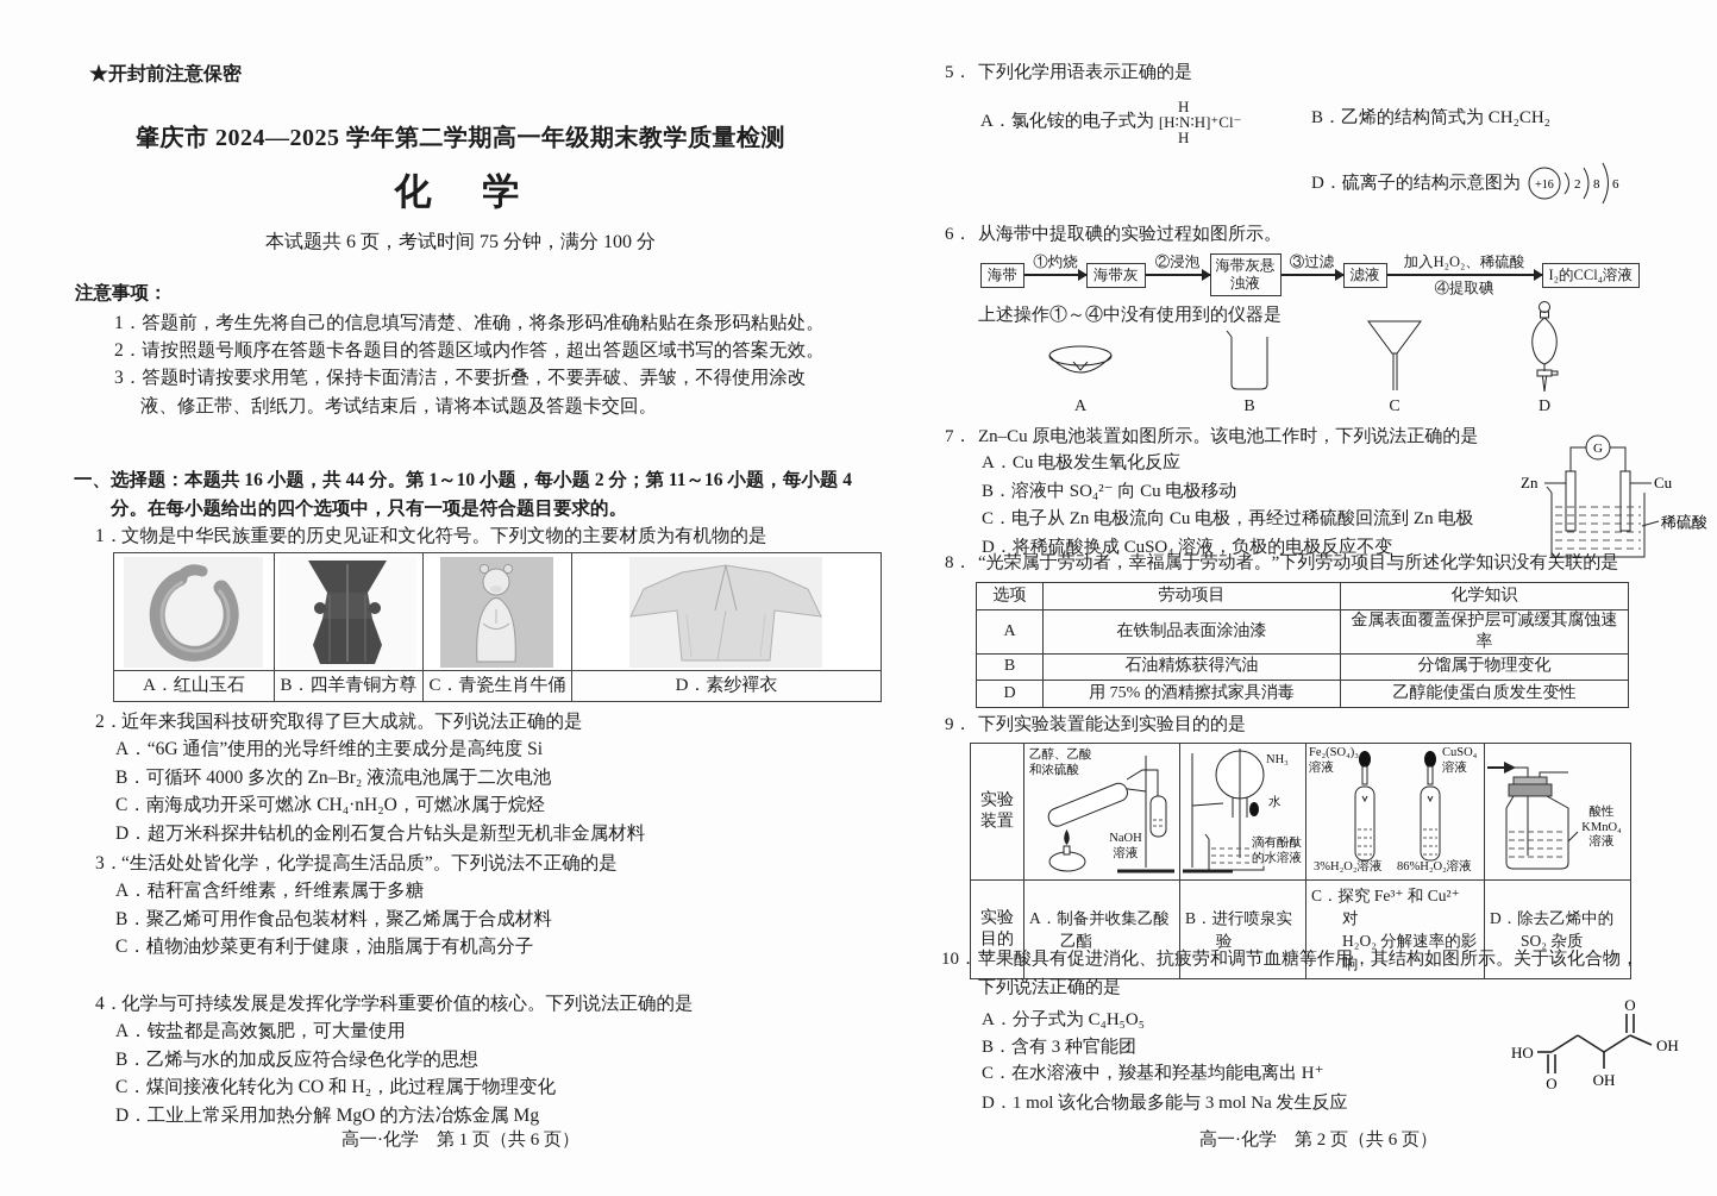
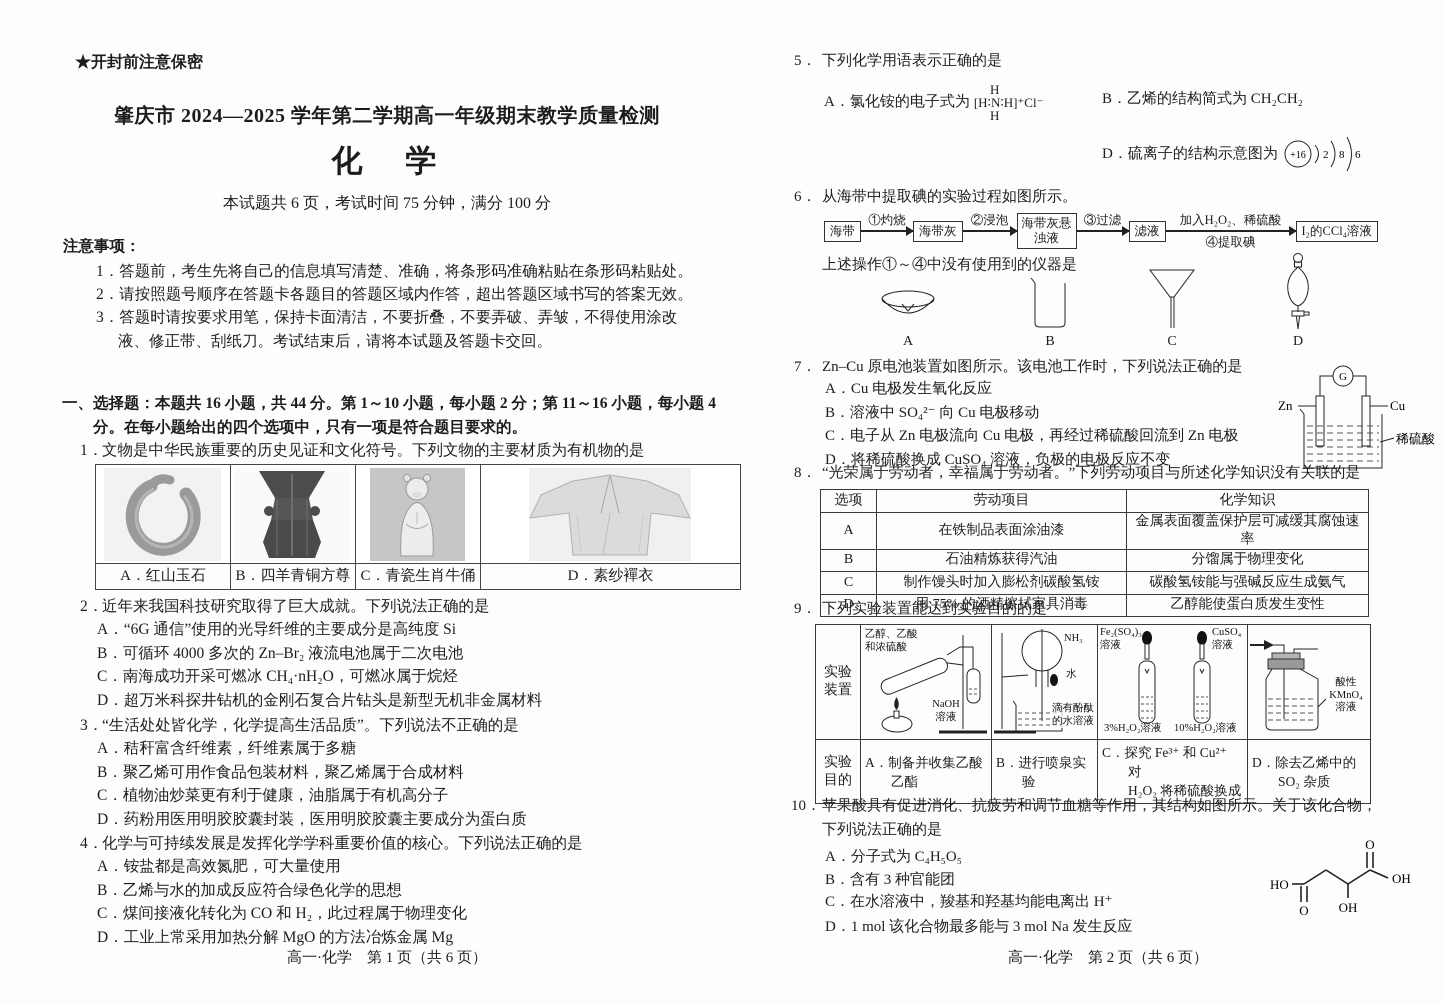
  ★开封前注意保密
  肇庆市 2024—2025 学年第二学期高一年级期末教学质量检测
  化 学
  本试题共 6 页，考试时间 75 分钟，满分 100 分
  注意事项：
  1．答题前，考生先将自己的信息填写清楚、准确，将条形码准确粘贴在条形码粘贴处。
  2．请按照题号顺序在答题卡各题目的答题区域内作答，超出答题区域书写的答案无效。
  3．答题时请按要求用笔，保持卡面清洁，不要折叠，不要弄破、弄皱，不得使用涂改液、修正带、刮纸刀。考试结束后，请将本试题及答题卡交回。
  一、选择题：本题共 16 小题，共 44 分。第 1～10 小题，每小题 2 分；第 11～16 小题，每小题 4 分。在每小题给出的四个选项中，只有一项是符合题目要求的。
  1．
  文物是中华民族重要的历史见证和文化符号。下列文物的主要材质为有机物的是
  A．红山玉石	B．四羊青铜方尊	C．青瓷生肖牛俑	D．素纱襌衣
  2．
  近年来我国科技研究取得了巨大成就。下列说法正确的是
  A．“6G 通信”使用的光导纤维的主要成分是高纯度 Si
  B．可循环 4000 多次的 Zn–Br₂ 液流电池属于二次电池
  C．南海成功开采可燃冰 CH₄·nH₂O，可燃冰属于烷烃
  D．超万米科探井钻机的金刚石复合片钻头是新型无机非金属材料
  3．
  “生活处处皆化学，化学提高生活品质”。下列说法不正确的是
  A．秸秆富含纤维素，纤维素属于多糖
  B．聚乙烯可用作食品包装材料，聚乙烯属于合成材料
  C．植物油炒菜更有利于健康，油脂属于有机高分子
+ D．药粉用医用明胶胶囊封装，医用明胶胶囊主要成分为蛋白质
  4．
  化学与可持续发展是发挥化学学科重要价值的核心。下列说法正确的是
  A．铵盐都是高效氮肥，可大量使用
  B．乙烯与水的加成反应符合绿色化学的思想
  C．煤间接液化转化为 CO 和 H₂，此过程属于物理变化
  D．工业上常采用加热分解 MgO 的方法冶炼金属 Mg
  高一·化学 第 1 页（共 6 页）
  5．
  下列化学用语表示正确的是
  A．氯化铵的电子式为
  H
  [H∶N∶H]⁺Cl⁻
  H
  B．乙烯的结构简式为 CH₂CH₂
  D．硫离子的结构示意图为
  +16
  2
  8
  6
  6．
  从海带中提取碘的实验过程如图所示。
  海带
  ①灼烧
  海带灰
  ②浸泡
  海带灰悬浊液
  ③过滤
  滤液
  加入H₂O₂、稀硫酸
  ④提取碘
  I₂的CCl₄溶液
  上述操作①～④中没有使用到的仪器是
  A
  B
  C
  D
  7．
  Zn–Cu 原电池装置如图所示。该电池工作时，下列说法正确的是
  A．Cu 电极发生氧化反应
  B．溶液中 SO₄²⁻ 向 Cu 电极移动
  C．电子从 Zn 电极流向 Cu 电极，再经过稀硫酸回流到 Zn 电极
  D．将稀硫酸换成 CuSO₄ 溶液，负极的电极反应不变
  G
  Zn
  Cu
  稀硫酸
  8．
  “光荣属于劳动者，幸福属于劳动者。”下列劳动项目与所述化学知识没有关联的是
  选项	劳动项目	化学知识
  A	在铁制品表面涂油漆	金属表面覆盖保护层可减缓其腐蚀速率
  B	石油精炼获得汽油	分馏属于物理变化
+ C	制作馒头时加入膨松剂碳酸氢铵	碳酸氢铵能与强碱反应生成氨气
  D	用 75% 的酒精擦拭家具消毒	乙醇能使蛋白质发生变性
  9．
  下列实验装置能达到实验目的的是
- 实验 装置	乙醇、乙酸 和浓硫酸 NaOH 溶液	NH₃ 水 滴有酚酞 的水溶液	Fe₂(SO₄)₃ 溶液 CuSO₄ 溶液 3%H₂O₂溶液 86%H₂O₂溶液	酸性 KMnO₄ 溶液
+ 实验 装置	乙醇、乙酸 和浓硫酸 NaOH 溶液	NH₃ 水 滴有酚酞 的水溶液	Fe₂(SO₄)₃ 溶液 CuSO₄ 溶液 3%H₂O₂溶液 10%H₂O₂溶液	酸性 KMnO₄ 溶液
- 实验 目的	A．制备并收集乙酸乙酯	B．进行喷泉实验	C．探究 Fe³⁺ 和 Cu²⁺ 对 H₂O₂ 分解速率的影响	D．除去乙烯中的 SO₂ 杂质
+ 实验 目的	A．制备并收集乙酸乙酯	B．进行喷泉实验	C．探究 Fe³⁺ 和 Cu²⁺ 对 H₂O₂ 将稀硫酸换成	D．除去乙烯中的 SO₂ 杂质
  10．
  苹果酸具有促进消化、抗疲劳和调节血糖等作用，其结构如图所示。关于该化合物，下列说法正确的是
  A．分子式为 C₄H₅O₅
  B．含有 3 种官能团
  C．在水溶液中，羧基和羟基均能电离出 H⁺
  D．1 mol 该化合物最多能与 3 mol Na 发生反应
  HO
  O
  O
  OH
  OH
  高一·化学 第 2 页（共 6 页）
